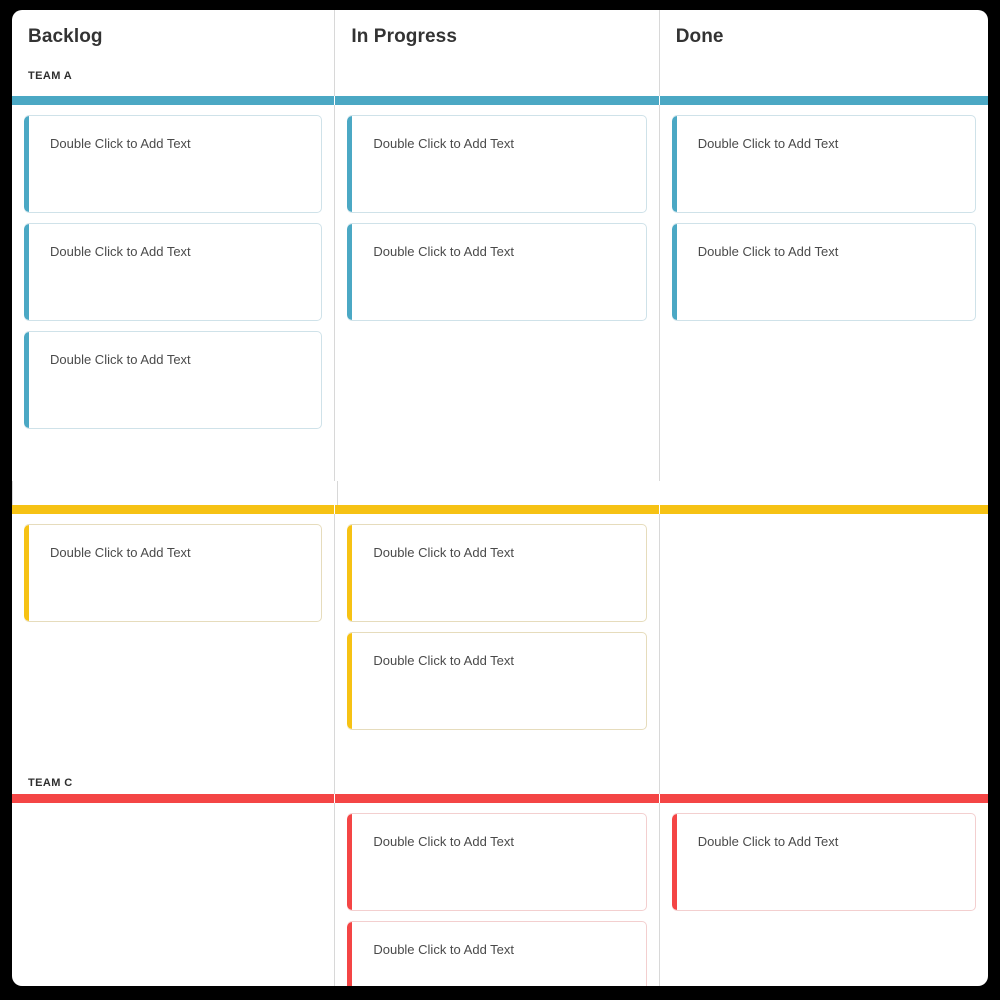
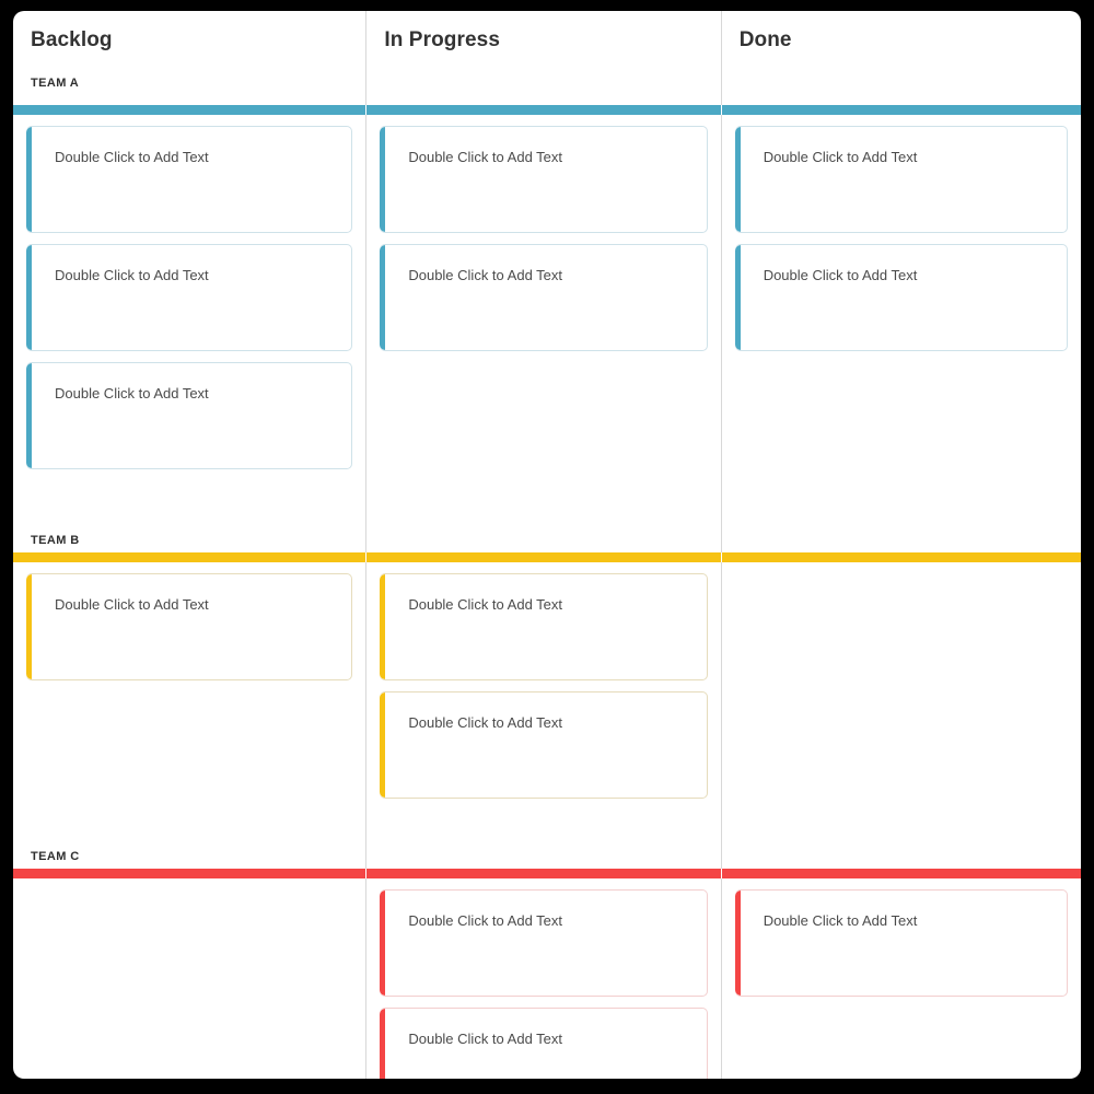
  Backlog
  TEAM A
  In Progress
  Done
  Double Click to Add Text
  Double Click to Add Text
  Double Click to Add Text
  Double Click to Add Text
  Double Click to Add Text
  Double Click to Add Text
  Double Click to Add Text
+ TEAM B
  Double Click to Add Text
  Double Click to Add Text
  Double Click to Add Text
  TEAM C
  Double Click to Add Text
  Double Click to Add Text
  Double Click to Add Text
